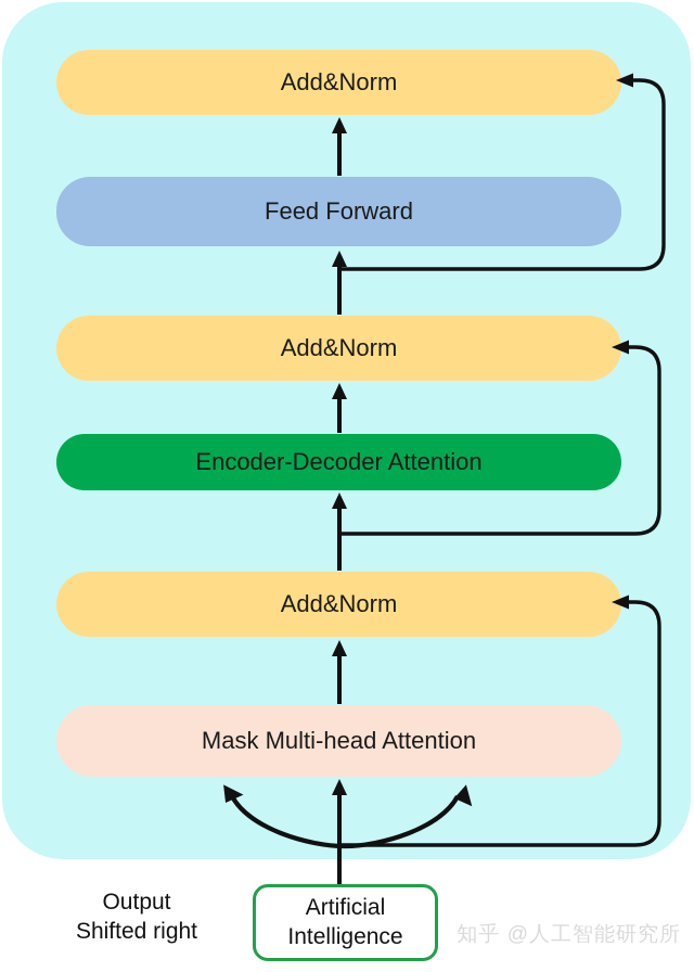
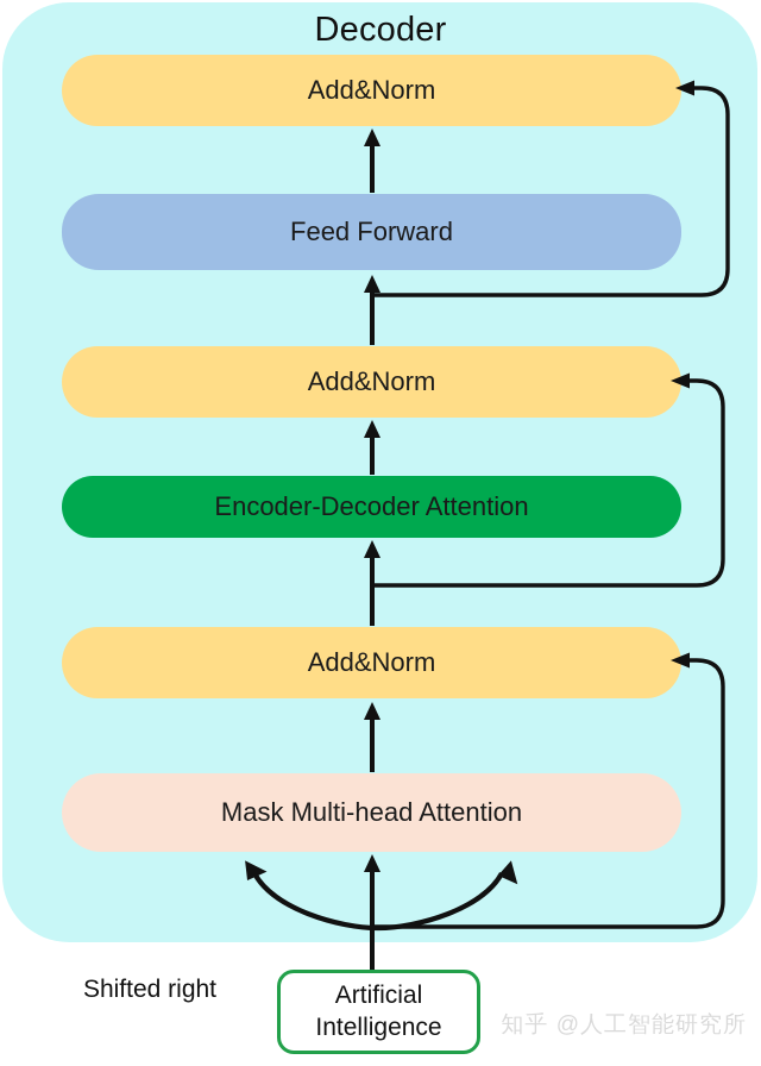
+ Decoder
  Add&Norm
  Feed Forward
  Add&Norm
  Encoder-Decoder Attention
  Add&Norm
  Mask Multi-head Attention
  Artificial
  Intelligence
- Output
  Shifted right
  知乎 @人工智能研究所
